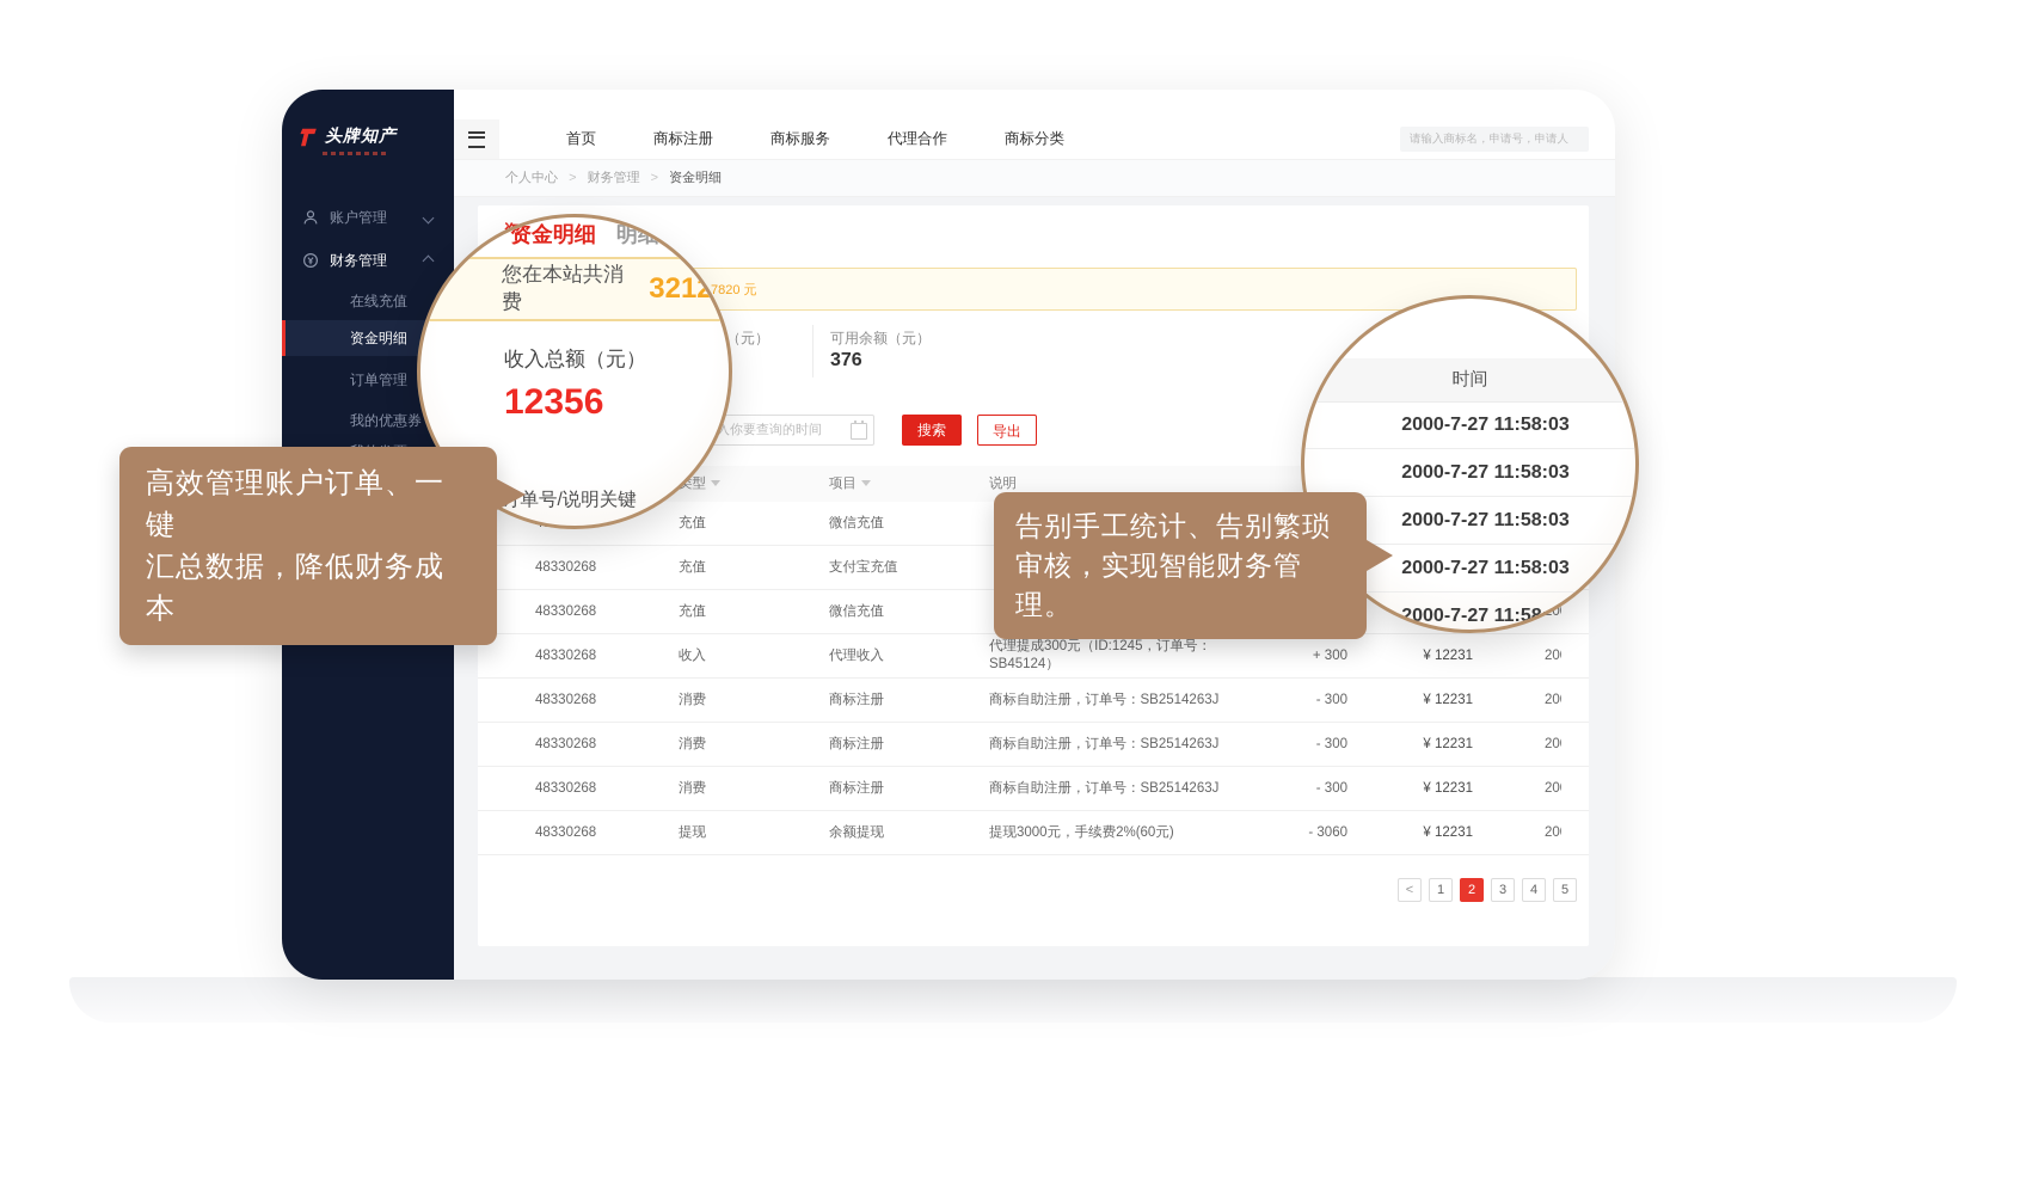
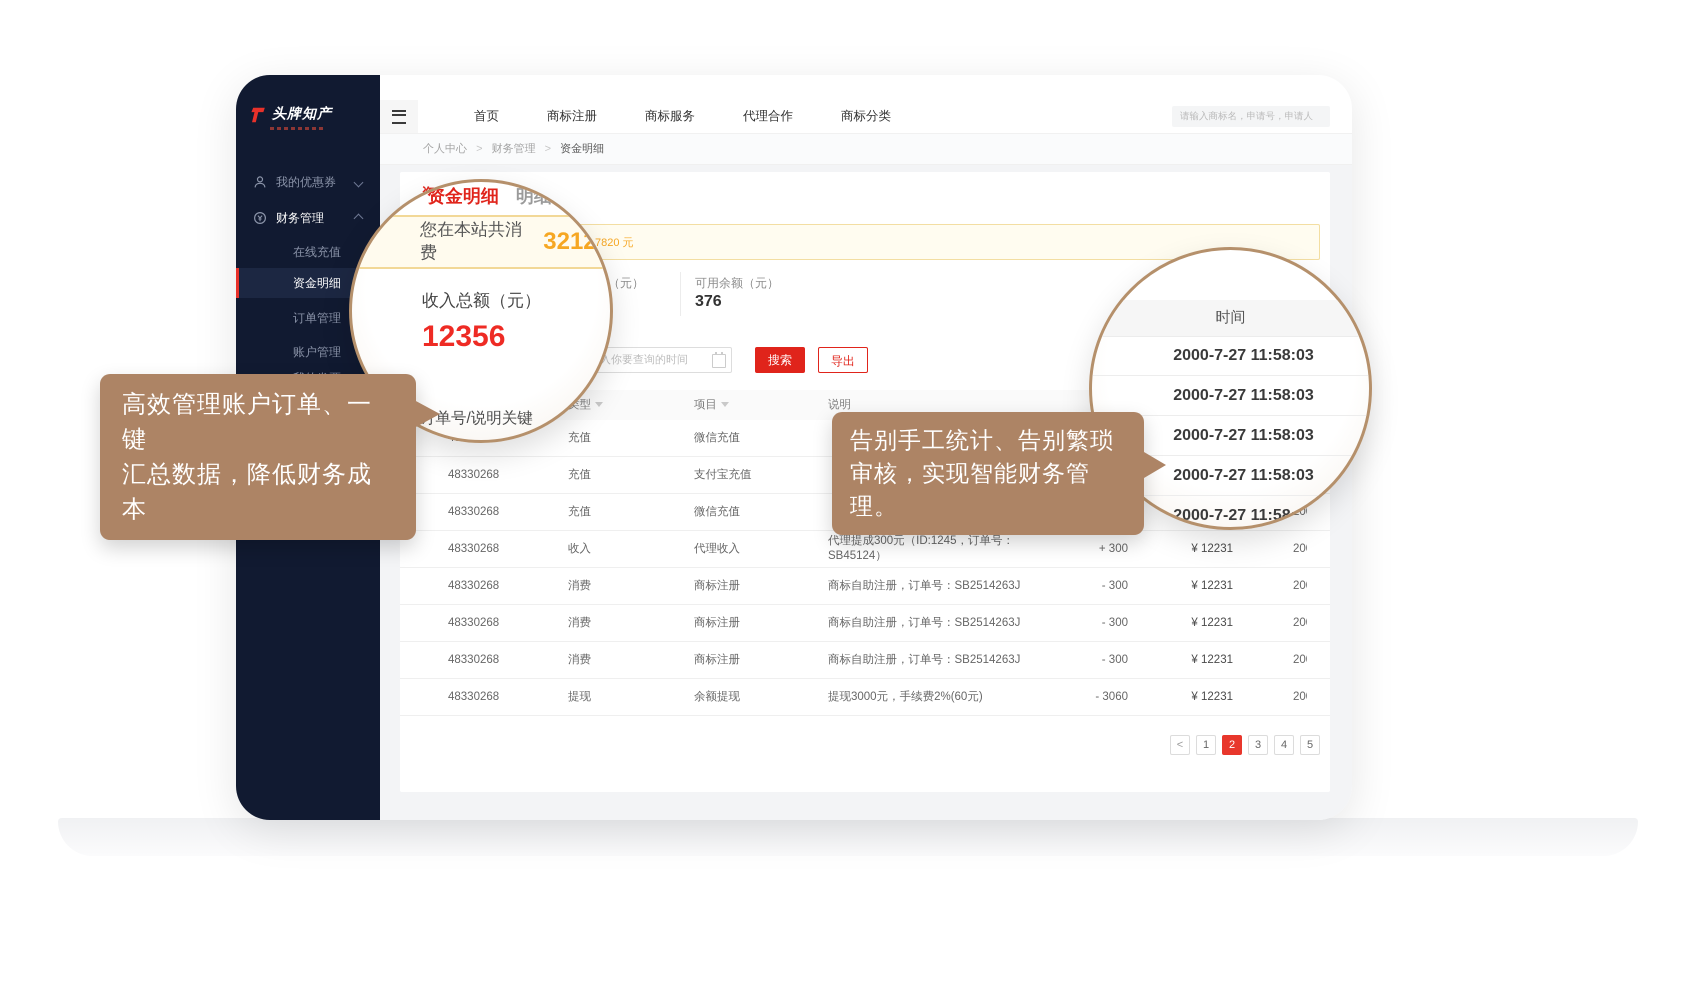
  头牌知产
- 账户管理
+ 我的优惠券
  财务管理
  在线充值
  资金明细
  订单管理
- 我的优惠券
+ 账户管理
  首页
  商标注册
  商标服务
  代理合作
  商标分类
  请输入商标名，申请号，申请人
  个人中心 > 财务管理 > 资金明细
  （元）
  可用余额（元）
  376
  入你要查询的时间
  搜索
  导出
  项目
  说明
  充值
  微信充值
  48330268
  充值
  支付宝充值
  48330268
  充值
  微信充值
  48330268
  收入
  代理收入
  代理提成300元（ID:1245，订单号：SB45124）
  + 300
  ¥ 12231
  48330268
  消费
  商标注册
  商标自助注册，订单号：SB2514263J
  - 300
  ¥ 12231
  48330268
  消费
  商标注册
  商标自助注册，订单号：SB2514263J
  - 300
  ¥ 12231
  48330268
  消费
  商标注册
  商标自助注册，订单号：SB2514263J
  - 300
  ¥ 12231
  48330268
  提现
  余额提现
  提现3000元，手续费2%(60元)
  - 3060
  ¥ 12231
  <
  1
  2
  3
  4
  5
  资金明细 明细
  您在本站共消费
  32124
  收入总额（元）
  12356
  单号/说明关键
  时间
  2000-7-27 11:58:03
  2000-7-27 11:58:03
  2000-7-27 11:58:03
  2000-7-27 11:58:03
  2000-7-27 11:58:03
  高效管理账户订单、一键
  汇总数据，降低财务成本
  告别手工统计、告别繁琐
  审核，实现智能财务管
  理。
